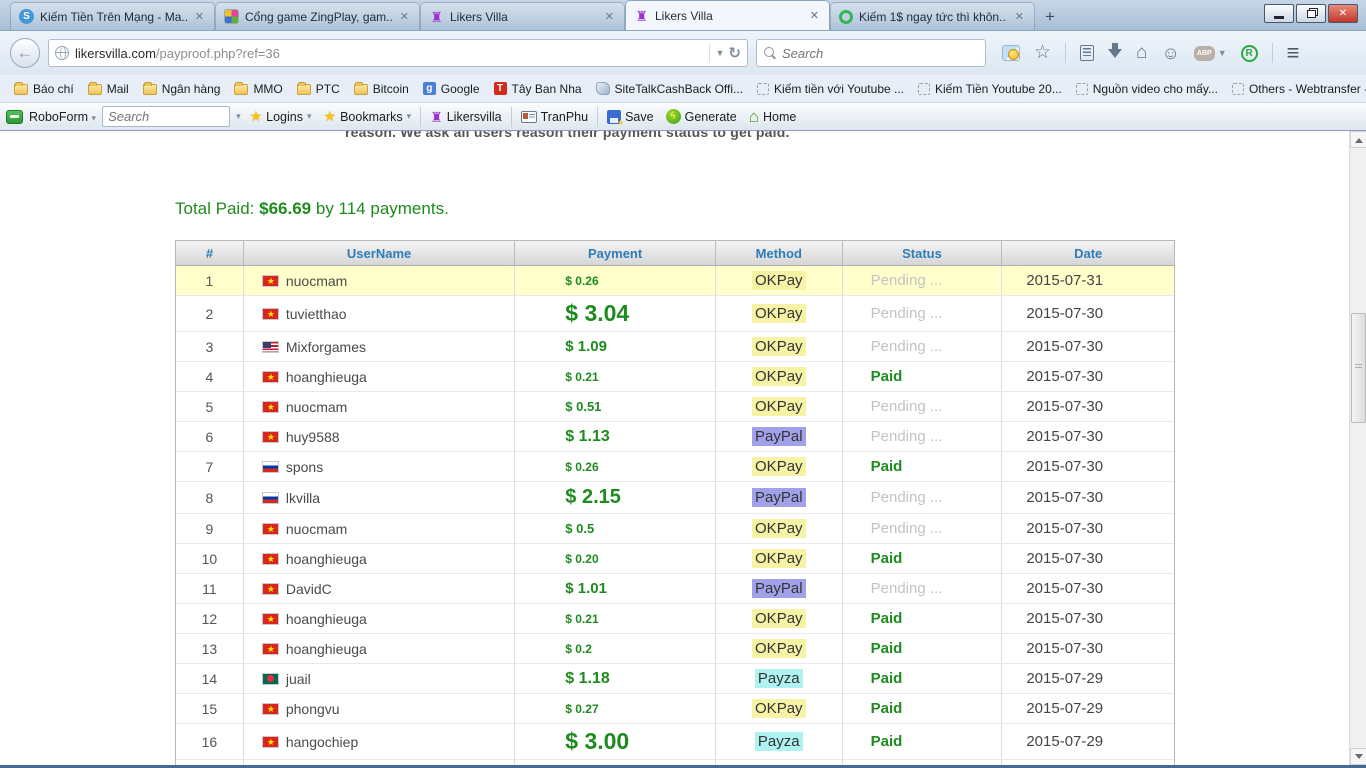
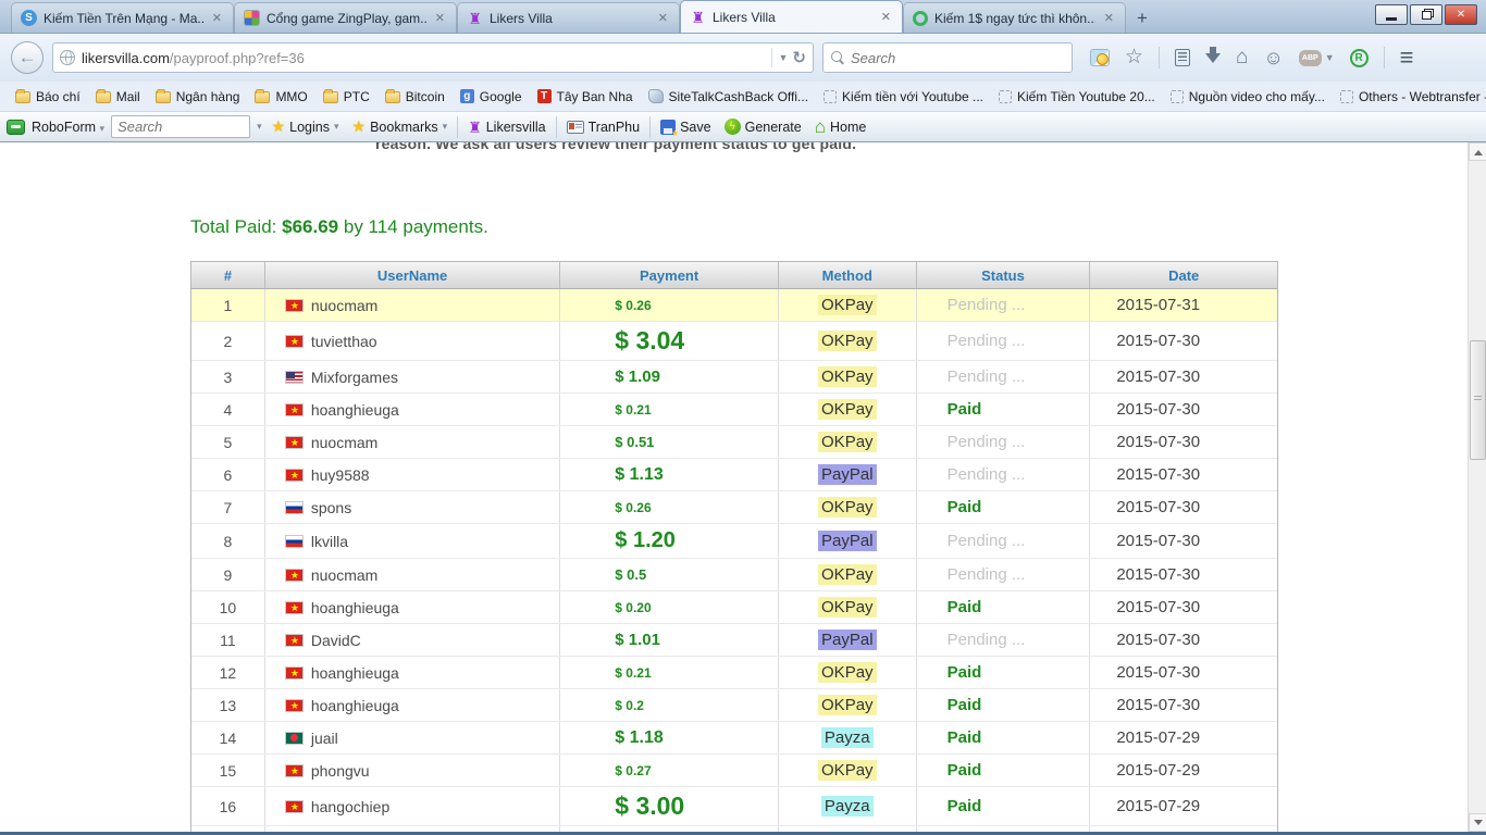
  S
  Kiếm Tiền Trên Mạng - Ma..
  ✕
  Cổng game ZingPlay, gam..
  ✕
  ♜
  Likers Villa
  ✕
  ♜
  Likers Villa
  ✕
  Kiếm 1$ ngay tức thì khôn..
  ✕
  +
  ✕
  ←
  likersvilla.com/payproof.php?ref=36
  ▼
  ↻
  Search
  ☆
  ⌂
  ☺
  ▼
  R
  ≡
  Báo chí
  Mail
  Ngân hàng
  MMO
  PTC
  Bitcoin
  g
  Google
  T
  Tây Ban Nha
  SiteTalkCashBack Offi...
  Kiếm tiền với Youtube ...
  Kiếm Tiền Youtube 20...
  Nguồn video cho mấy...
  Others - Webtransfer
  RoboForm ▾
  Search
  ▾
  ★
  Logins
  ▾
  ★
  Bookmarks
  ▾
  ♜
  Likersvilla
  TranPhu
  Save
  ϟ
  Generate
  ⌂
  Home
- reason. We ask all users reason their payment status to get paid.
+ reason. We ask all users review their payment status to get paid.
  Total Paid: $66.69 by 114 payments.
  #
  UserName
  Payment
  Method
  Status
  Date
  1
  nuocmam
  $ 0.26
  OKPay
  Pending ...
  2015-07-31
  2
  tuvietthao
  $ 3.04
  OKPay
  Pending ...
  2015-07-30
  3
  Mixforgames
  $ 1.09
  OKPay
  Pending ...
  2015-07-30
  4
  hoanghieuga
  $ 0.21
  OKPay
  Paid
  2015-07-30
  5
  nuocmam
  $ 0.51
  OKPay
  Pending ...
  2015-07-30
  6
  huy9588
  $ 1.13
  PayPal
  Pending ...
  2015-07-30
  7
  spons
  $ 0.26
  OKPay
  Paid
  2015-07-30
  8
  lkvilla
- $ 2.15
+ $ 1.20
  PayPal
  Pending ...
  2015-07-30
  9
  nuocmam
  $ 0.5
  OKPay
  Pending ...
  2015-07-30
  10
  hoanghieuga
  $ 0.20
  OKPay
  Paid
  2015-07-30
  11
  DavidC
  $ 1.01
  PayPal
  Pending ...
  2015-07-30
  12
  hoanghieuga
  $ 0.21
  OKPay
  Paid
  2015-07-30
  13
  hoanghieuga
  $ 0.2
  OKPay
  Paid
  2015-07-30
  14
  juail
  $ 1.18
  Payza
  Paid
  2015-07-29
  15
  phongvu
  $ 0.27
  OKPay
  Paid
  2015-07-29
  16
  hangochiep
  $ 3.00
  Payza
  Paid
  2015-07-29
